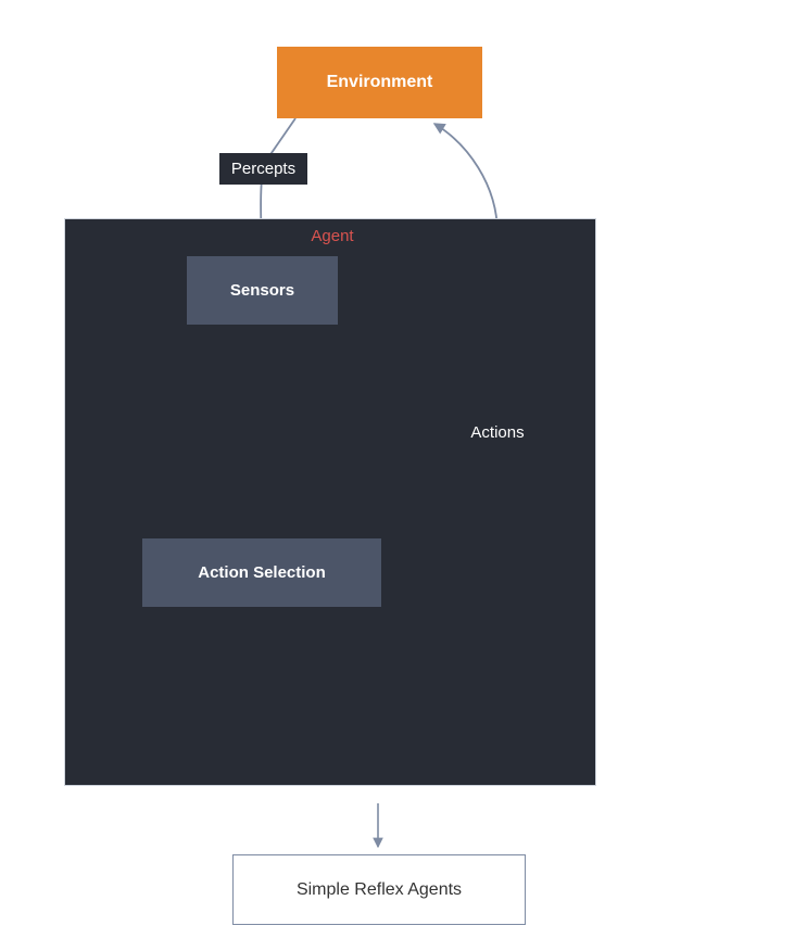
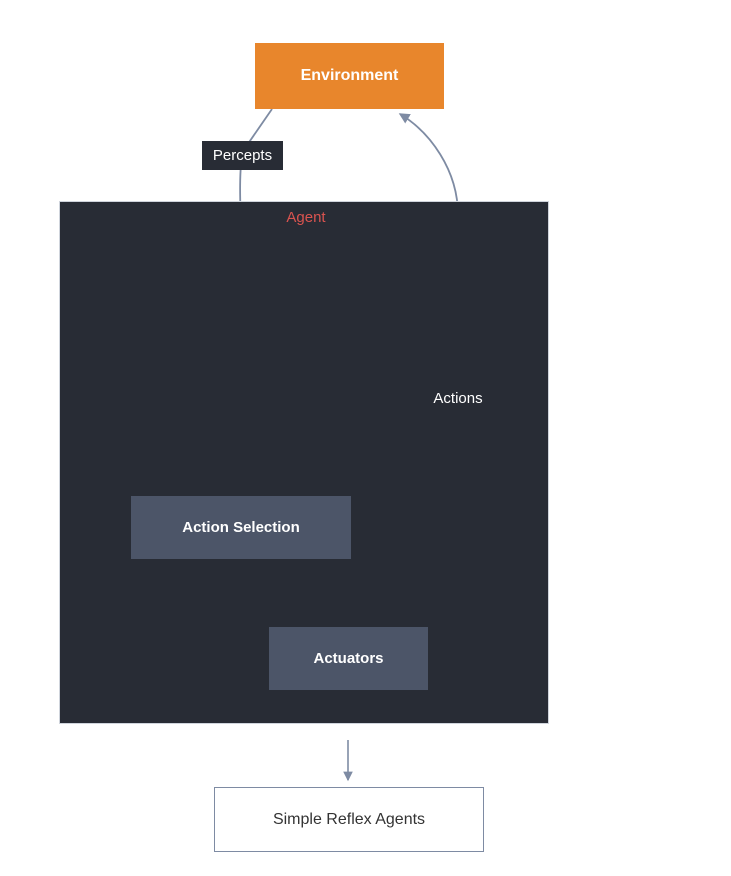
  Environment
  Agent
- Sensors
  Action Selection
+ Actuators
  Percepts
  Actions
  Simple Reflex Agents
